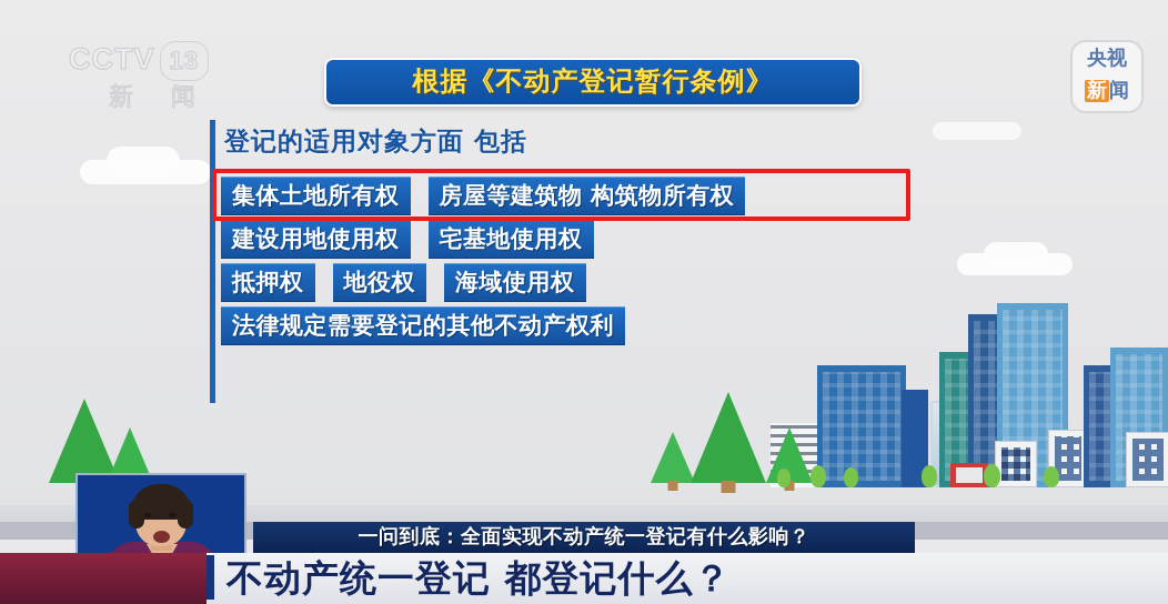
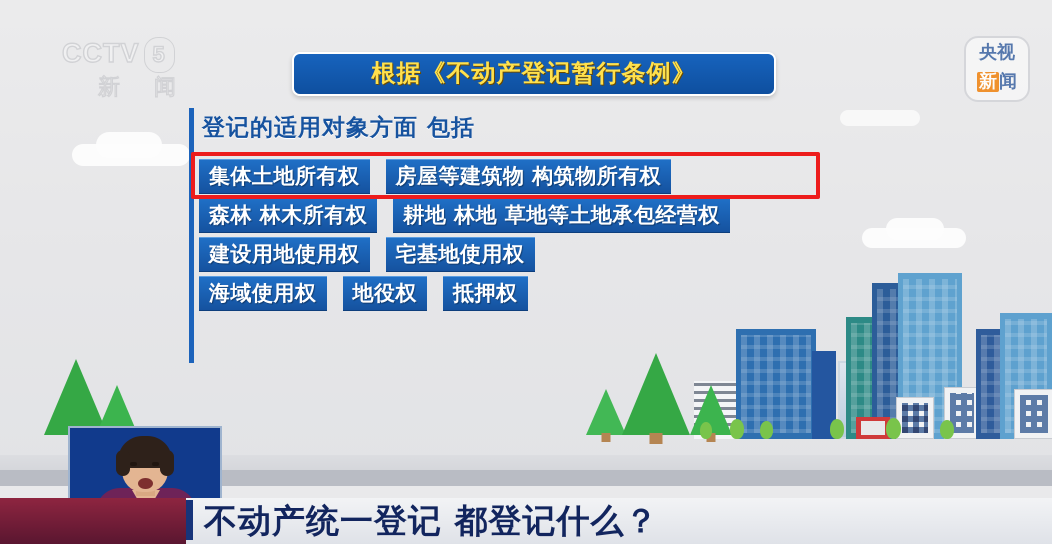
- CCTV 13
+ CCTV 5
  新 闻
  央视
  新
  闻
  根据《不动产登记暂行条例》
  登记的适用对象方面 包括
  集体土地所有权
  房屋等建筑物 构筑物所有权
+ 森林 林木所有权
+ 耕地 林地 草地等土地承包经营权
  建设用地使用权
  宅基地使用权
- 抵押权
+ 海域使用权
  地役权
- 海域使用权
+ 抵押权
- 法律规定需要登记的其他不动产权利
- 一问到底：全面实现不动产统一登记有什么影响？
  不动产统一登记 都登记什么？
